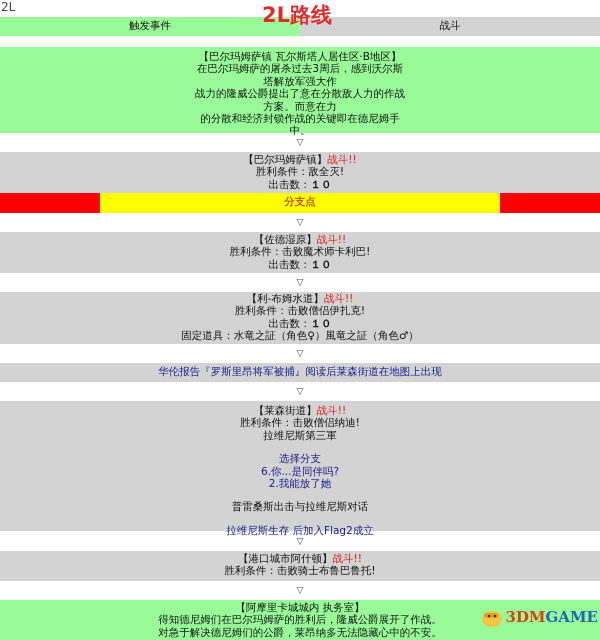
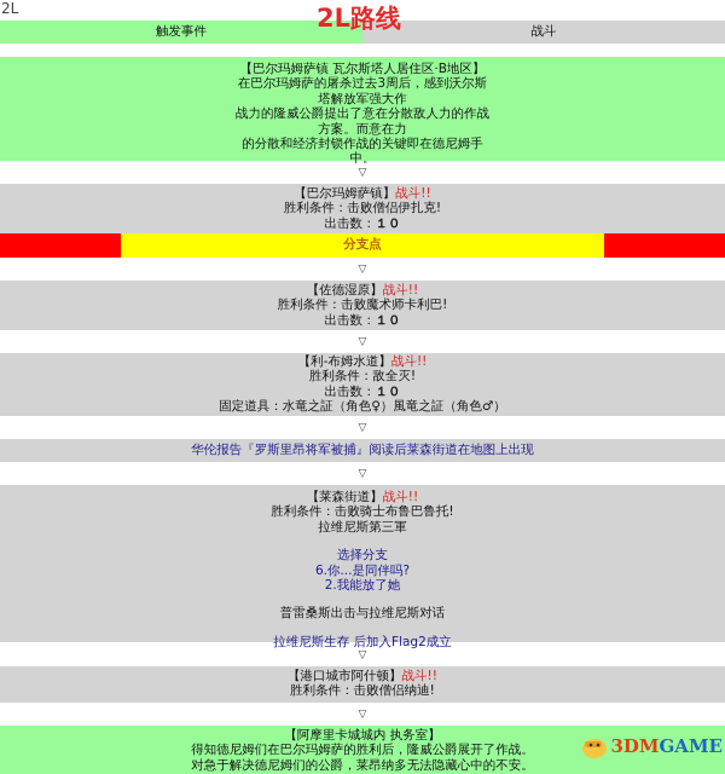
  2L
  2L路线
  触发事件
  战斗
  【巴尔玛姆萨镇 瓦尔斯塔人居住区·B地区】
  在巴尔玛姆萨的屠杀过去3周后，感到沃尔斯
  塔解放军强大作
  战力的隆威公爵提出了意在分散敌人力的作战
  方案。而意在力
  的分散和经济封锁作战的关键即在德尼姆手
  中。
  ▽
  【巴尔玛姆萨镇】战斗!!
- 胜利条件：敌全灭!
+ 胜利条件：击败僧侣伊扎克!
  出击数：１０
  分支点
  ▽
  【佐德湿原】战斗!!
  胜利条件：击败魔术师卡利巴!
  出击数：１０
  ▽
  【利-布姆水道】战斗!!
- 胜利条件：击败僧侣伊扎克!
+ 胜利条件：敌全灭!
  出击数：１０
  固定道具：水竜之証（角色♀）風竜之証（角色♂）
  ▽
  华伦报告『罗斯里昂将军被捕』阅读后莱森街道在地图上出现
  ▽
  【莱森街道】战斗!!
- 胜利条件：击败僧侣纳迪!
+ 胜利条件：击败骑士布鲁巴鲁托!
  拉维尼斯第三軍
  选择分支
  6.你...是同伴吗?
  2.我能放了她
  普雷桑斯出击与拉维尼斯对话
  拉维尼斯生存 后加入Flag2成立
  ▽
  【港口城市阿什顿】战斗!!
- 胜利条件：击败骑士布鲁巴鲁托!
+ 胜利条件：击败僧侣纳迪!
  ▽
  【阿摩里卡城城内 执务室】
  得知德尼姆们在巴尔玛姆萨的胜利后，隆威公爵展开了作战。
  对急于解决德尼姆们的公爵，莱昂纳多无法隐藏心中的不安。
  3DMGAME
